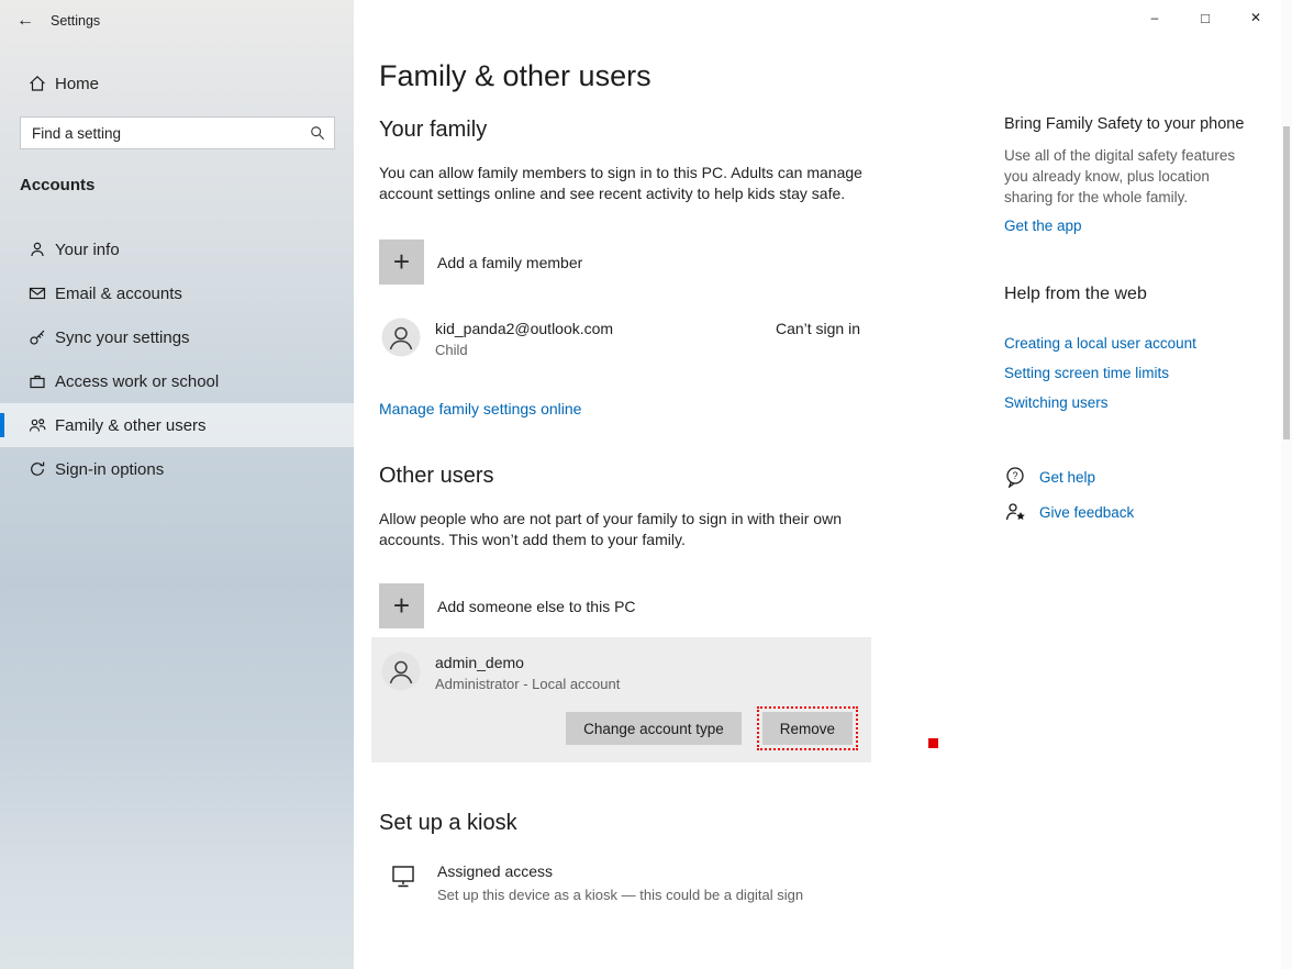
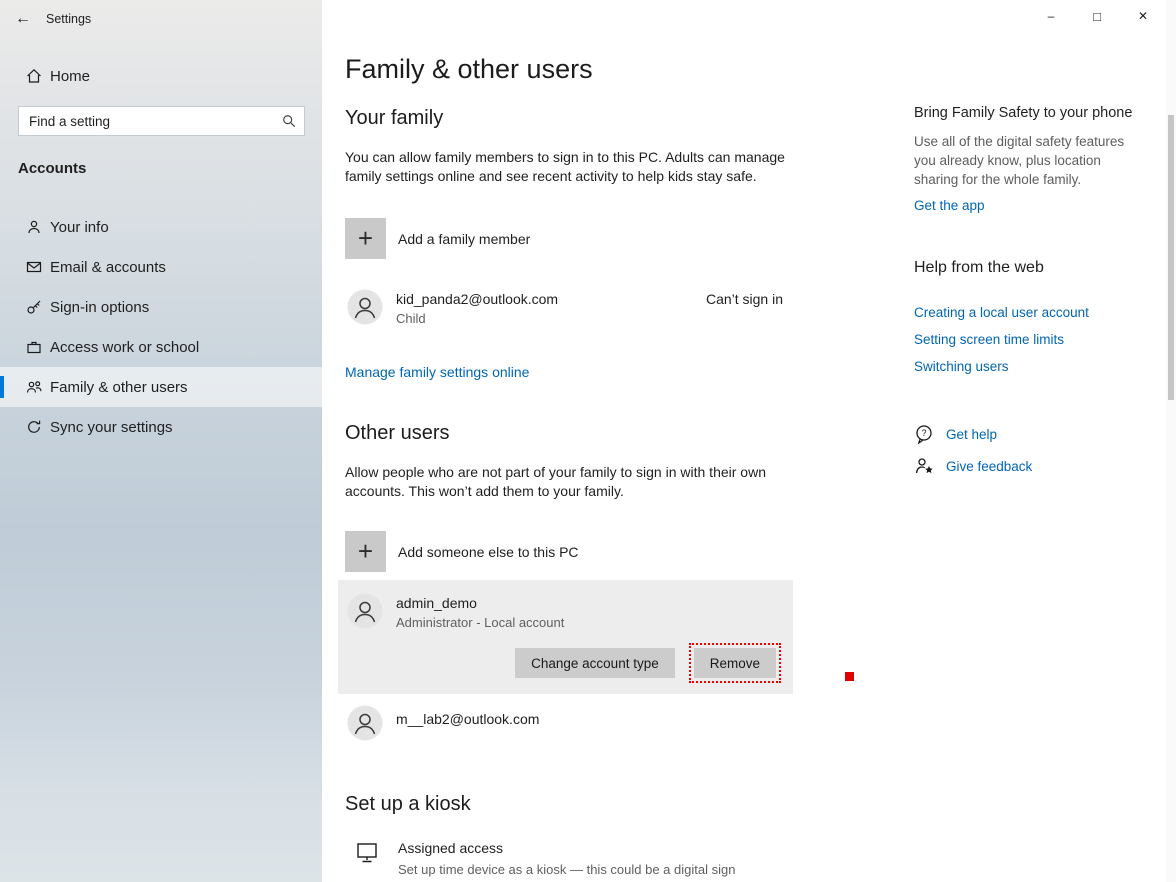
  ←
  Settings
  Home
  Find a setting
  Accounts
  Your info
  Email & accounts
- Sync your settings
+ Sign-in options
  Access work or school
  Family & other users
- Sign-in options
+ Sync your settings
  –
  □
  ✕
  Family & other users
  Your family
- You can allow family members to sign in to this PC. Adults can manage account settings online and see recent activity to help kids stay safe.
+ You can allow family members to sign in to this PC. Adults can manage family settings online and see recent activity to help kids stay safe.
  +
  Add a family member
  kid_panda2@outlook.com
  Child
  Can’t sign in
  Manage family settings online
  Other users
  Allow people who are not part of your family to sign in with their own accounts. This won’t add them to your family.
  +
  Add someone else to this PC
  admin_demo
  Administrator - Local account
  Change account type
  Remove
+ m__lab2@outlook.com
  Set up a kiosk
  Assigned access
- Set up this device as a kiosk — this could be a digital sign
+ Set up time device as a kiosk — this could be a digital sign
  Bring Family Safety to your phone
  Use all of the digital safety features you already know, plus location sharing for the whole family.
  Get the app
  Help from the web
  Creating a local user account
  Setting screen time limits
  Switching users
  ?
  Get help
  Give feedback
